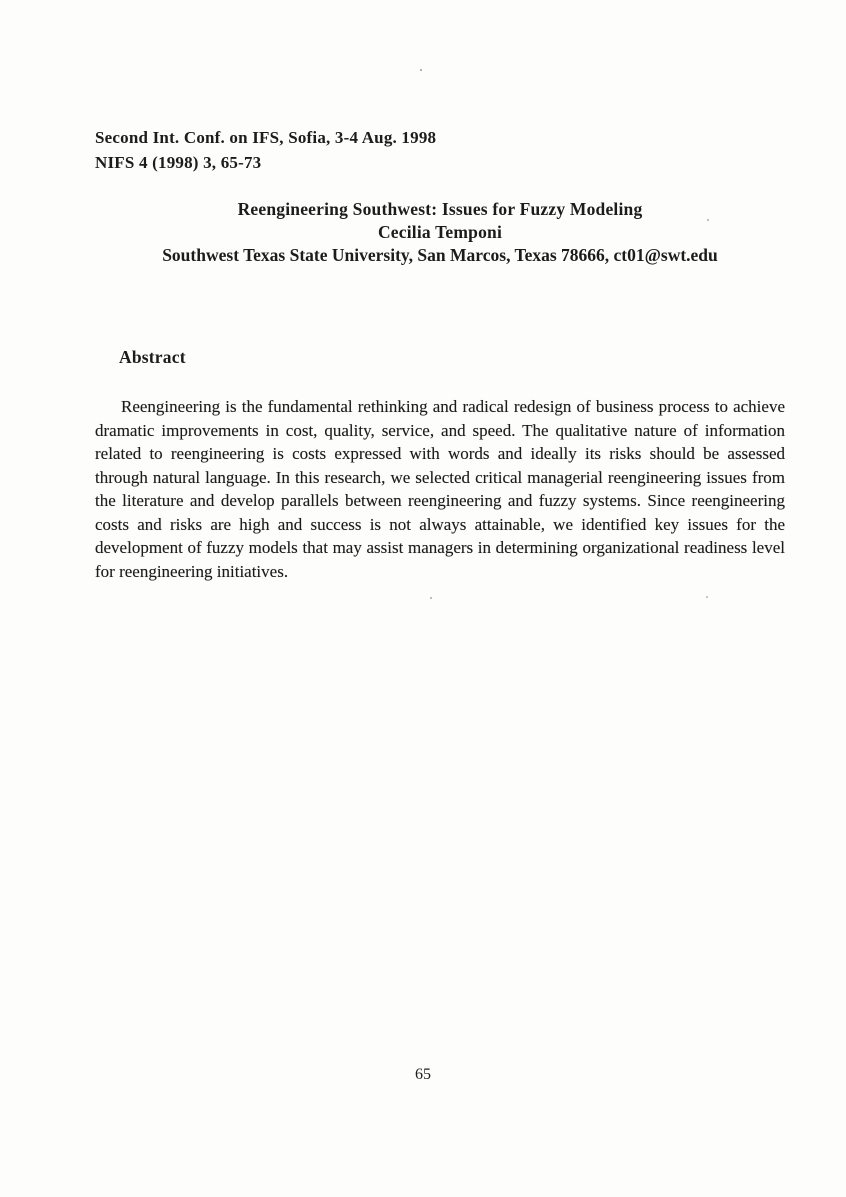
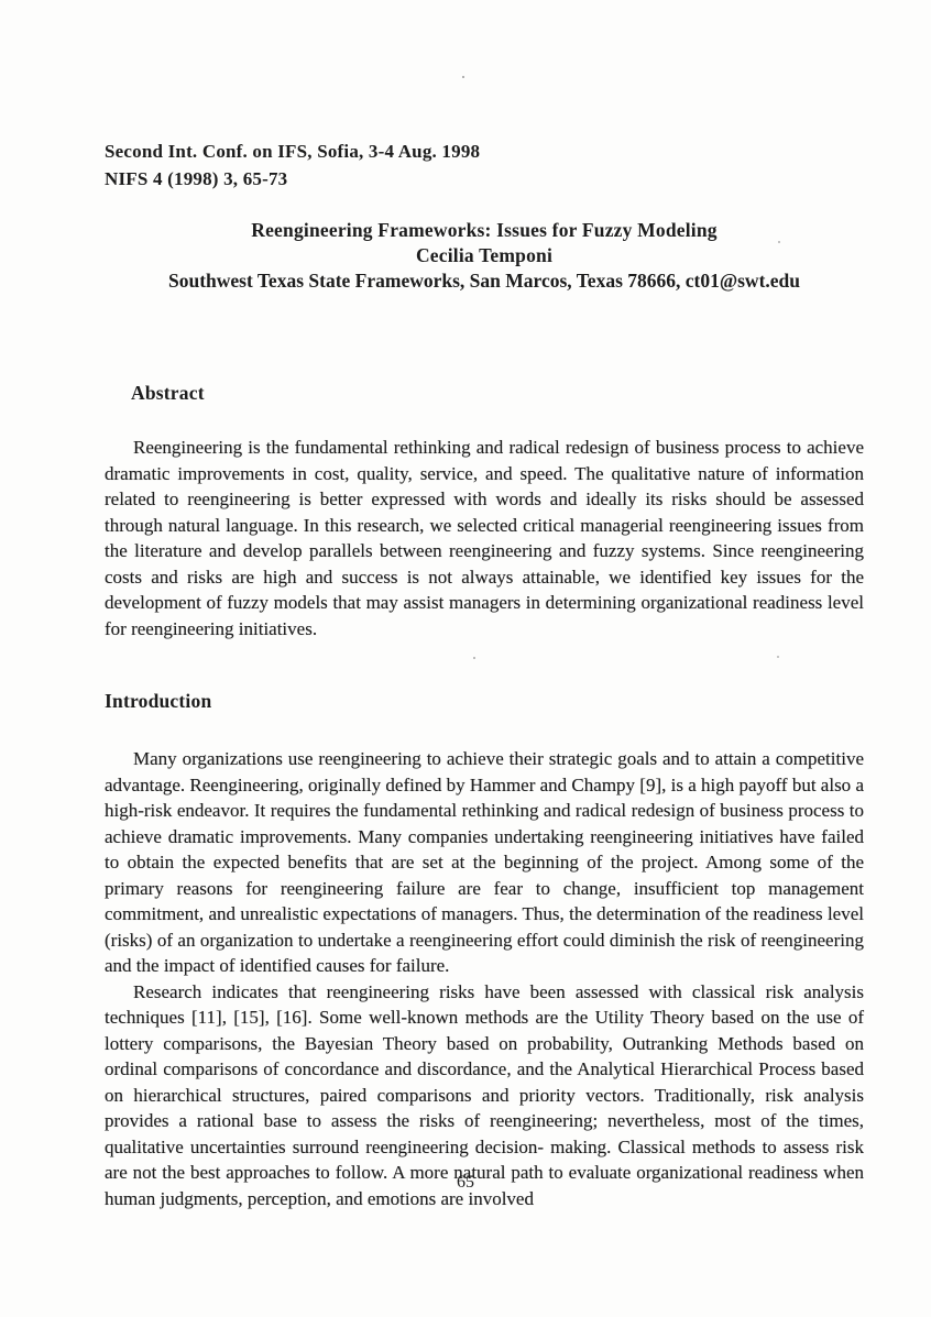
  Second Int. Conf. on IFS, Sofia, 3-4 Aug. 1998
  NIFS 4 (1998) 3, 65-73
- Reengineering Southwest: Issues for Fuzzy Modeling
+ Reengineering Frameworks: Issues for Fuzzy Modeling
  Cecilia Temponi
- Southwest Texas State University, San Marcos, Texas 78666, ct01@swt.edu
+ Southwest Texas State Frameworks, San Marcos, Texas 78666, ct01@swt.edu
  Abstract
- Reengineering is the fundamental rethinking and radical redesign of business process to achieve dramatic improvements in cost, quality, service, and speed. The qualitative nature of information related to reengineering is costs expressed with words and ideally its risks should be assessed through natural language. In this research, we selected critical managerial reengineering issues from the literature and develop parallels between reengineering and fuzzy systems. Since reengineering costs and risks are high and success is not always attainable, we identified key issues for the development of fuzzy models that may assist managers in determining organizational readiness level for reengineering initiatives.
+ Reengineering is the fundamental rethinking and radical redesign of business process to achieve dramatic improvements in cost, quality, service, and speed. The qualitative nature of information related to reengineering is better expressed with words and ideally its risks should be assessed through natural language. In this research, we selected critical managerial reengineering issues from the literature and develop parallels between reengineering and fuzzy systems. Since reengineering costs and risks are high and success is not always attainable, we identified key issues for the development of fuzzy models that may assist managers in determining organizational readiness level for reengineering initiatives.
+ Introduction
+ Many organizations use reengineering to achieve their strategic goals and to attain a competitive advantage. Reengineering, originally defined by Hammer and Champy [9], is a high payoff but also a high-risk endeavor. It requires the fundamental rethinking and radical redesign of business process to achieve dramatic improvements. Many companies undertaking reengineering initiatives have failed to obtain the expected benefits that are set at the beginning of the project. Among some of the primary reasons for reengineering failure are fear to change, insufficient top management commitment, and unrealistic expectations of managers. Thus, the determination of the readiness level (risks) of an organization to undertake a reengineering effort could diminish the risk of reengineering and the impact of identified causes for failure.
+ Research indicates that reengineering risks have been assessed with classical risk analysis techniques [11], [15], [16]. Some well-known methods are the Utility Theory based on the use of lottery comparisons, the Bayesian Theory based on probability, Outranking Methods based on ordinal comparisons of concordance and discordance, and the Analytical Hierarchical Process based on hierarchical structures, paired comparisons and priority vectors. Traditionally, risk analysis provides a rational base to assess the risks of reengineering; nevertheless, most of the times, qualitative uncertainties surround reengineering decision- making. Classical methods to assess risk are not the best approaches to follow. A more natural path to evaluate organizational readiness when human judgments, perception, and emotions are involved
  65
